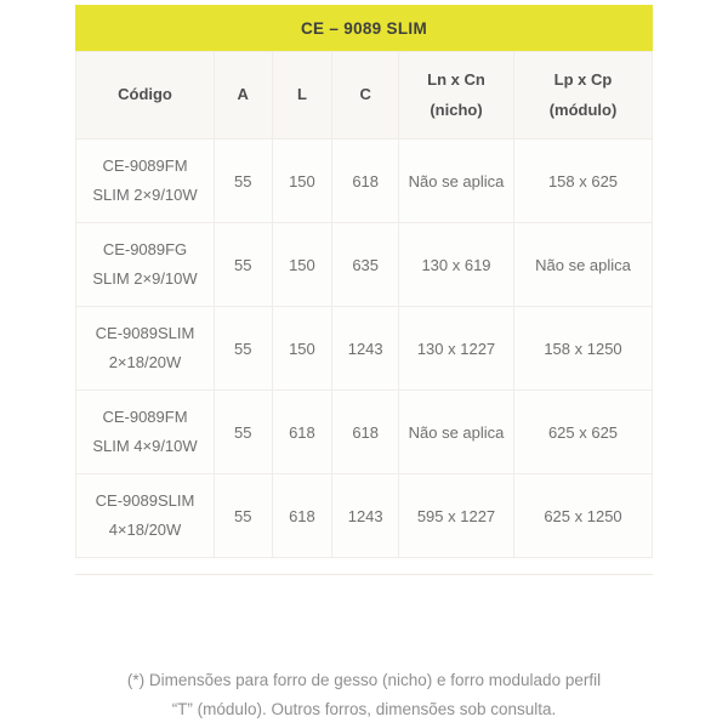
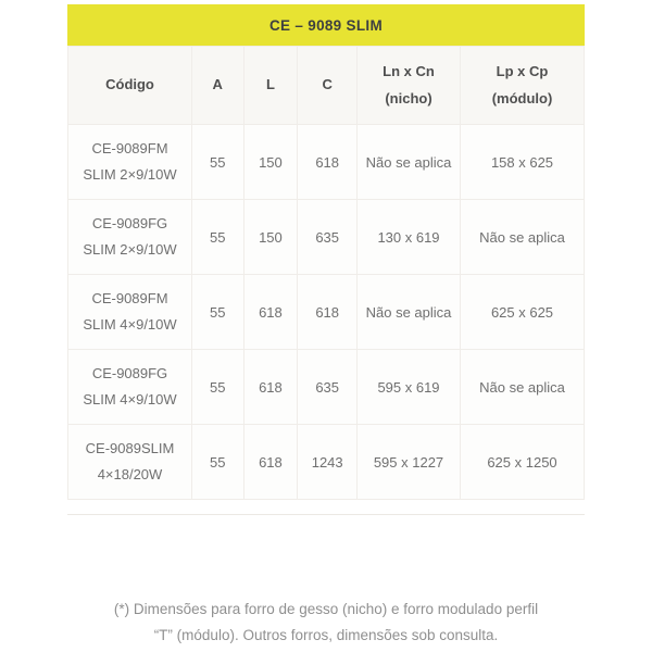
  CE – 9089 SLIM
  Código	A	L	C	Ln x Cn (nicho)	Lp x Cp (módulo)
  CE-9089FM SLIM 2×9/10W	55	150	618	Não se aplica	158 x 625
  CE-9089FG SLIM 2×9/10W	55	150	635	130 x 619	Não se aplica
- CE-9089SLIM 2×18/20W	55	150	1243	130 x 1227	158 x 1250
  CE-9089FM SLIM 4×9/10W	55	618	618	Não se aplica	625 x 625
+ CE-9089FG SLIM 4×9/10W	55	618	635	595 x 619	Não se aplica
  CE-9089SLIM 4×18/20W	55	618	1243	595 x 1227	625 x 1250
  (*) Dimensões para forro de gesso (nicho) e forro modulado perfil
  “T” (módulo). Outros forros, dimensões sob consulta.
